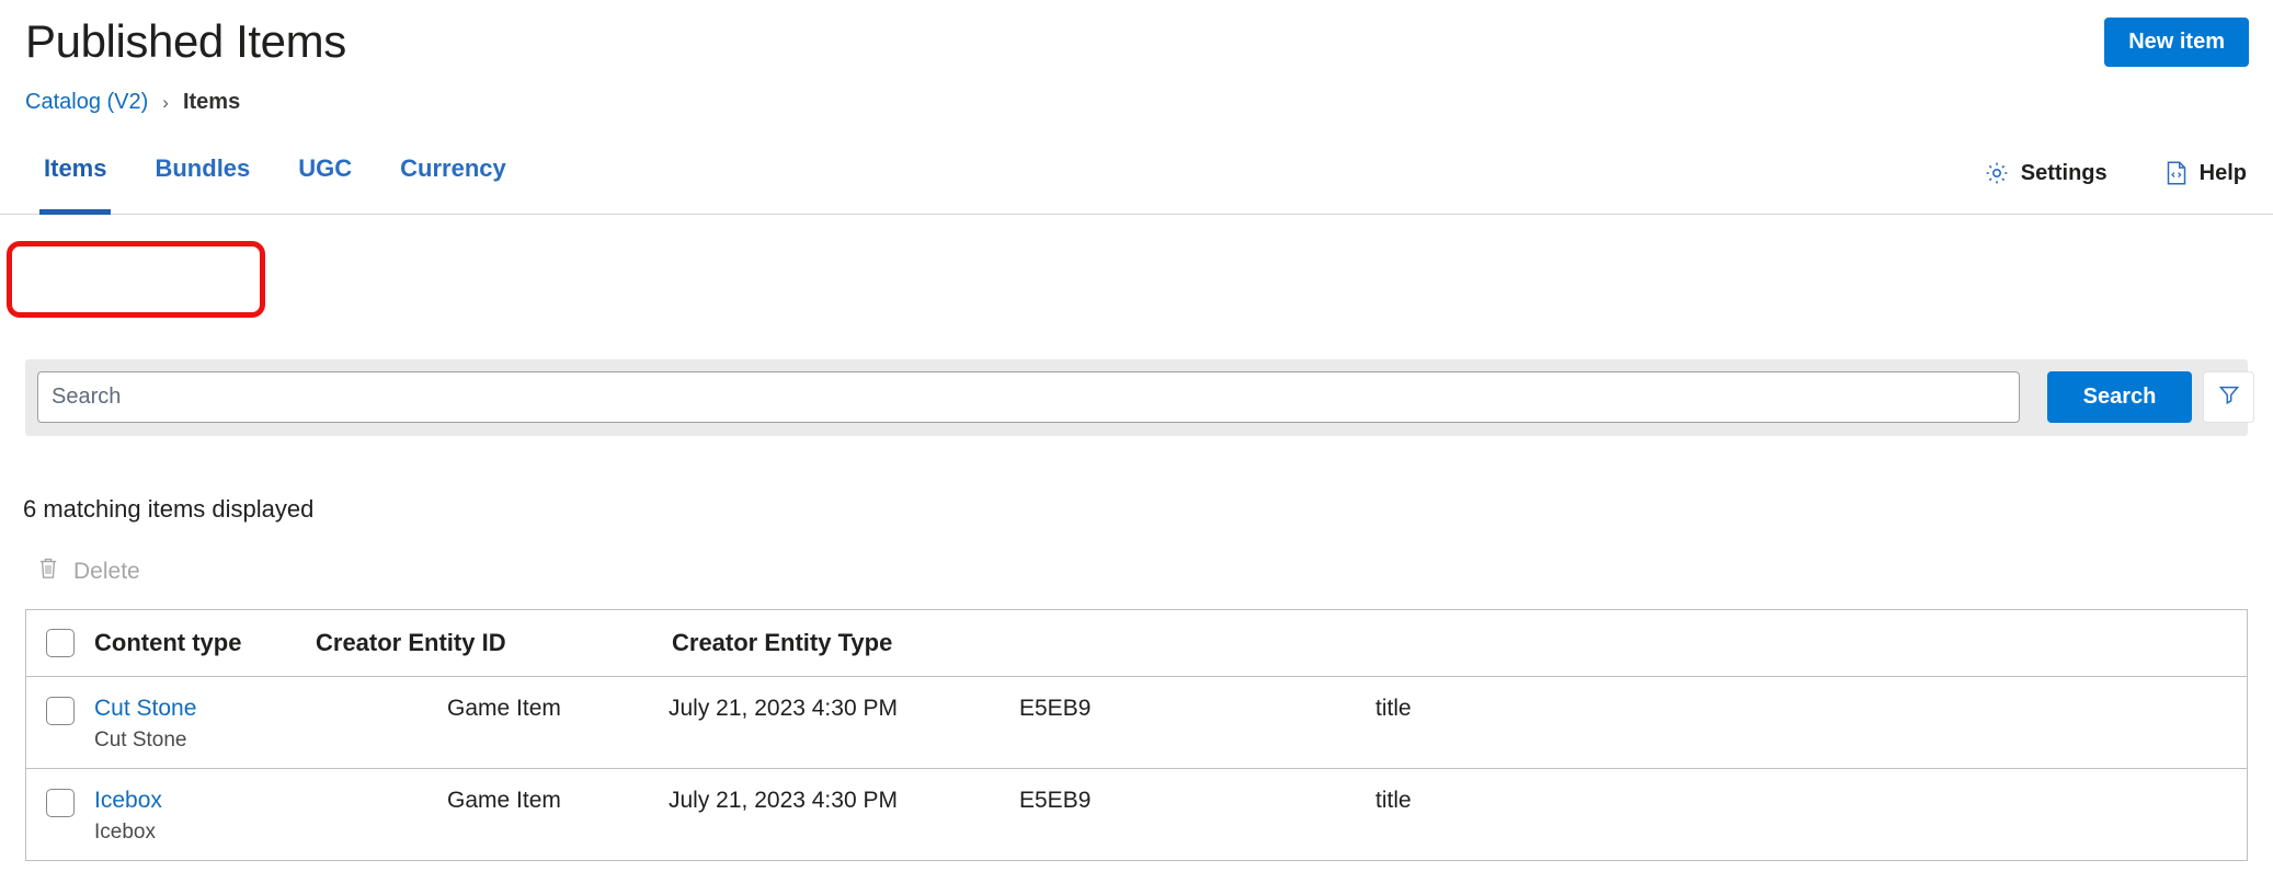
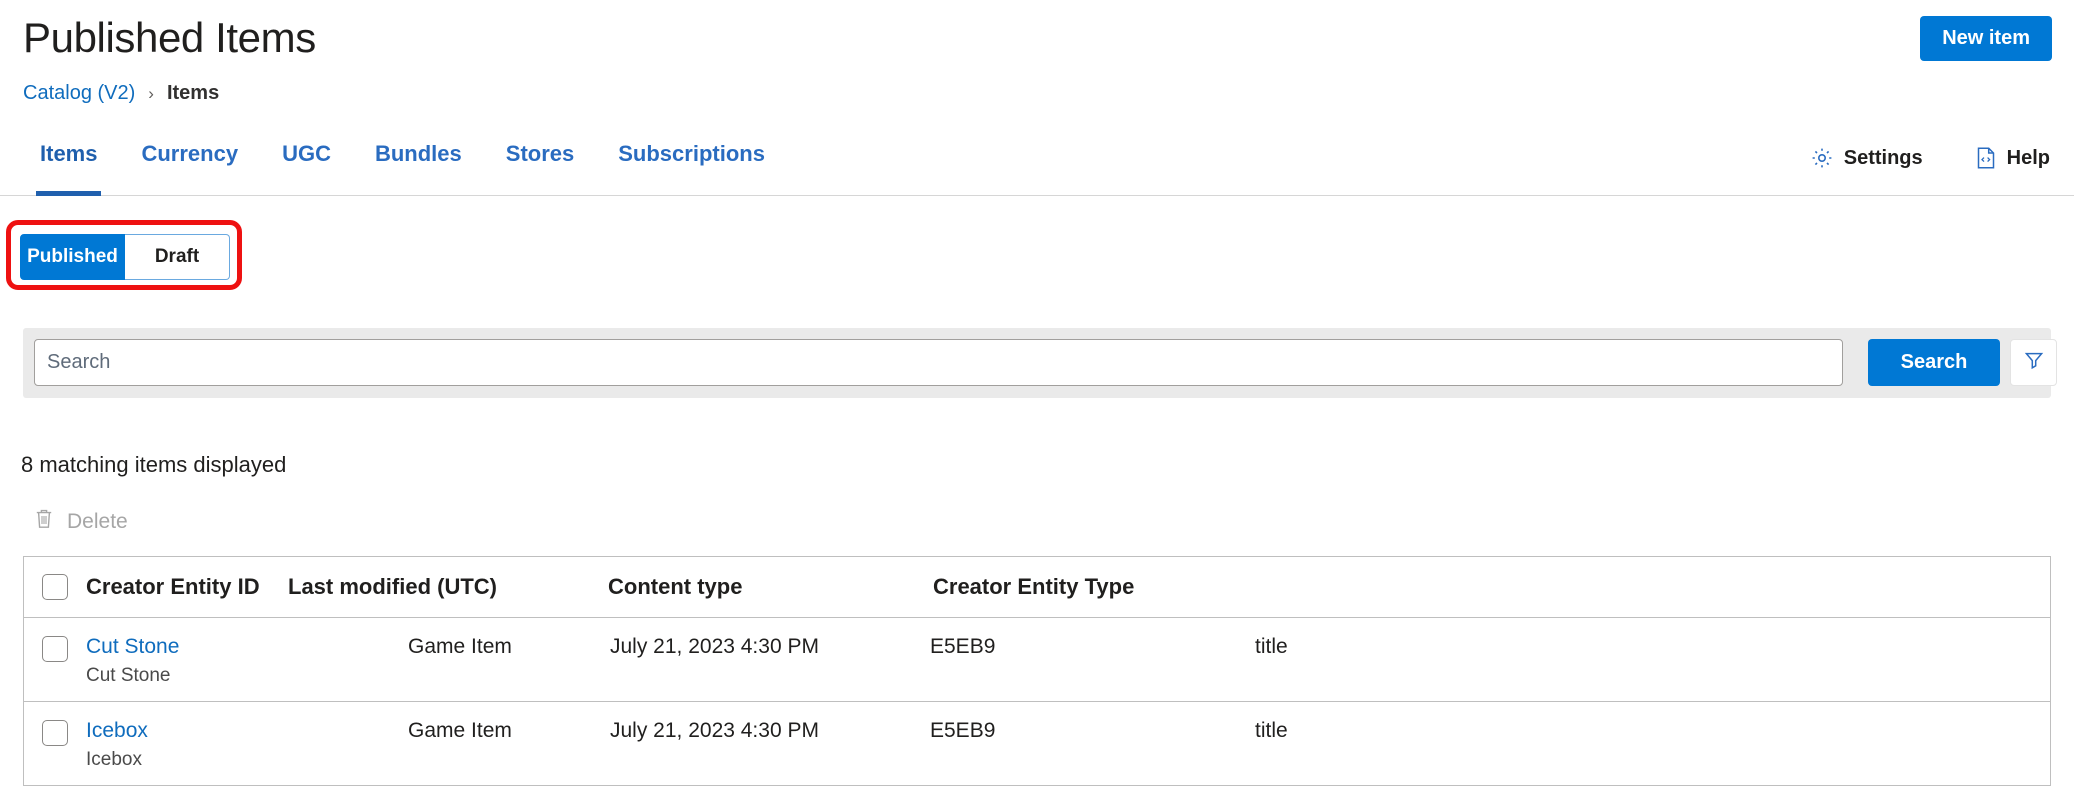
  Published Items
  New item
  Catalog (V2)
  ›
  Items
  Items
- Bundles
+ Currency
  UGC
- Currency
+ Bundles
+ Stores
+ Subscriptions
  Settings
  Help
+ Published
+ Draft
  Search
  Search
- 6 matching items displayed
+ 8 matching items displayed
  Delete
- Content type
+ Creator Entity ID
+ Last modified (UTC)
- Creator Entity ID
+ Content type
  Creator Entity Type
  Cut Stone
  Cut Stone
  Game Item
  July 21, 2023 4:30 PM
  E5EB9
  title
  Icebox
  Icebox
  Game Item
  July 21, 2023 4:30 PM
  E5EB9
  title
